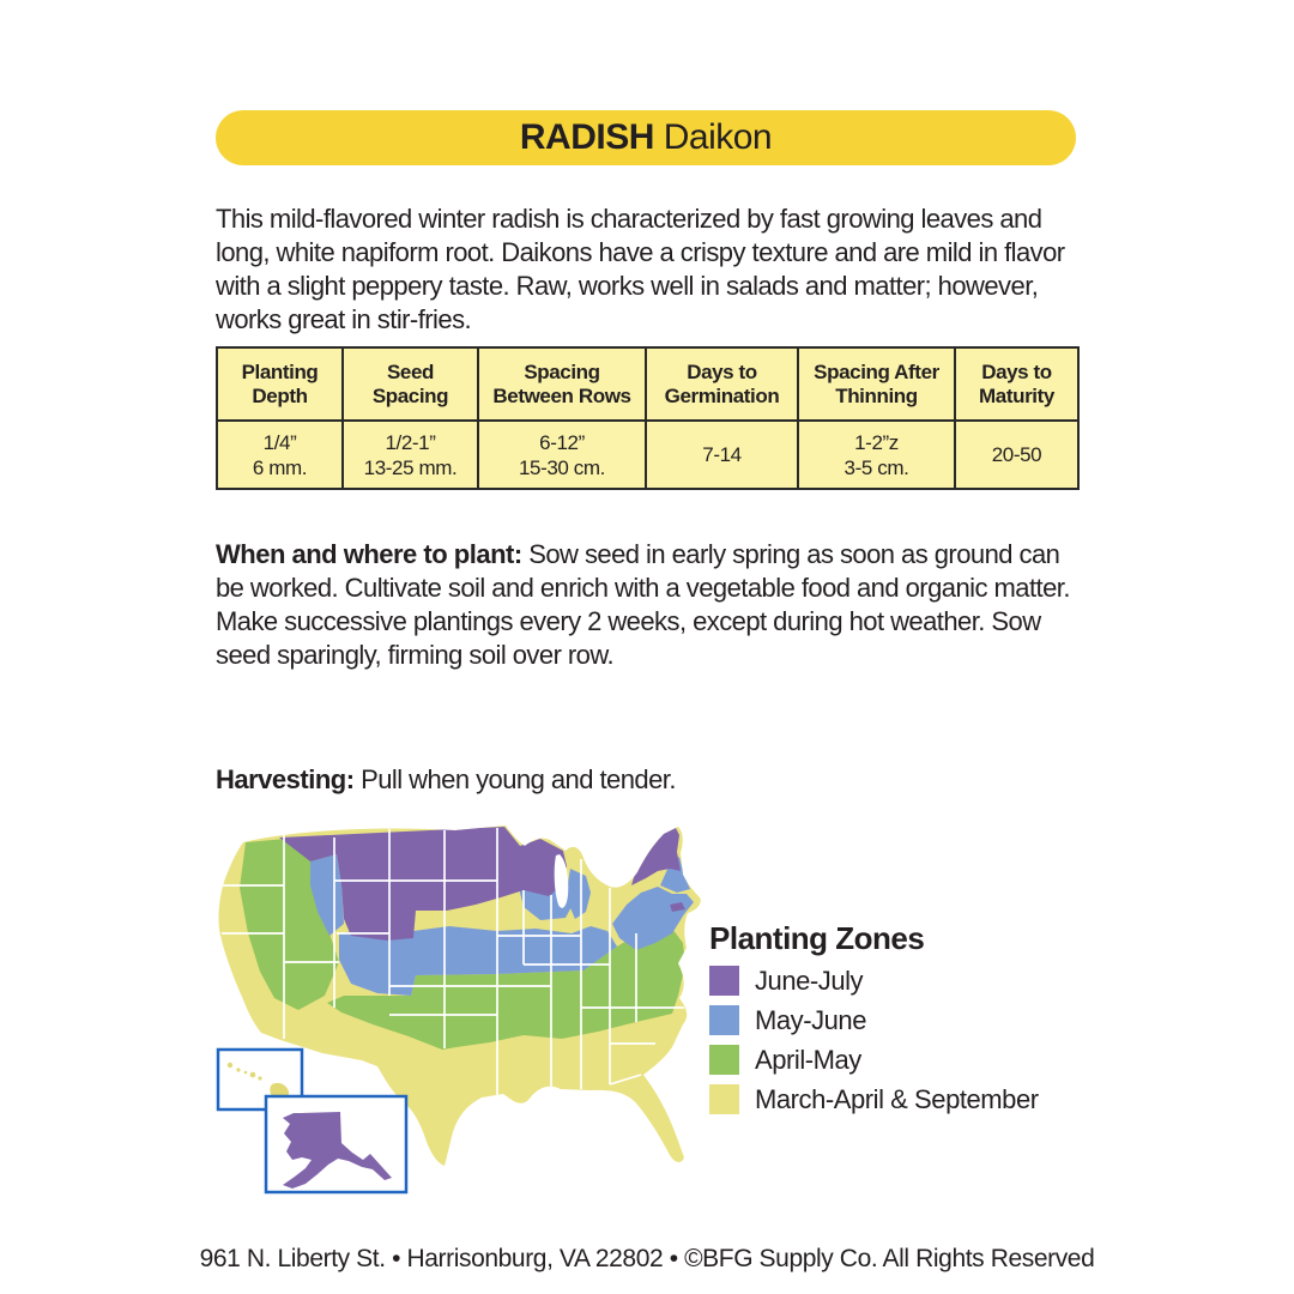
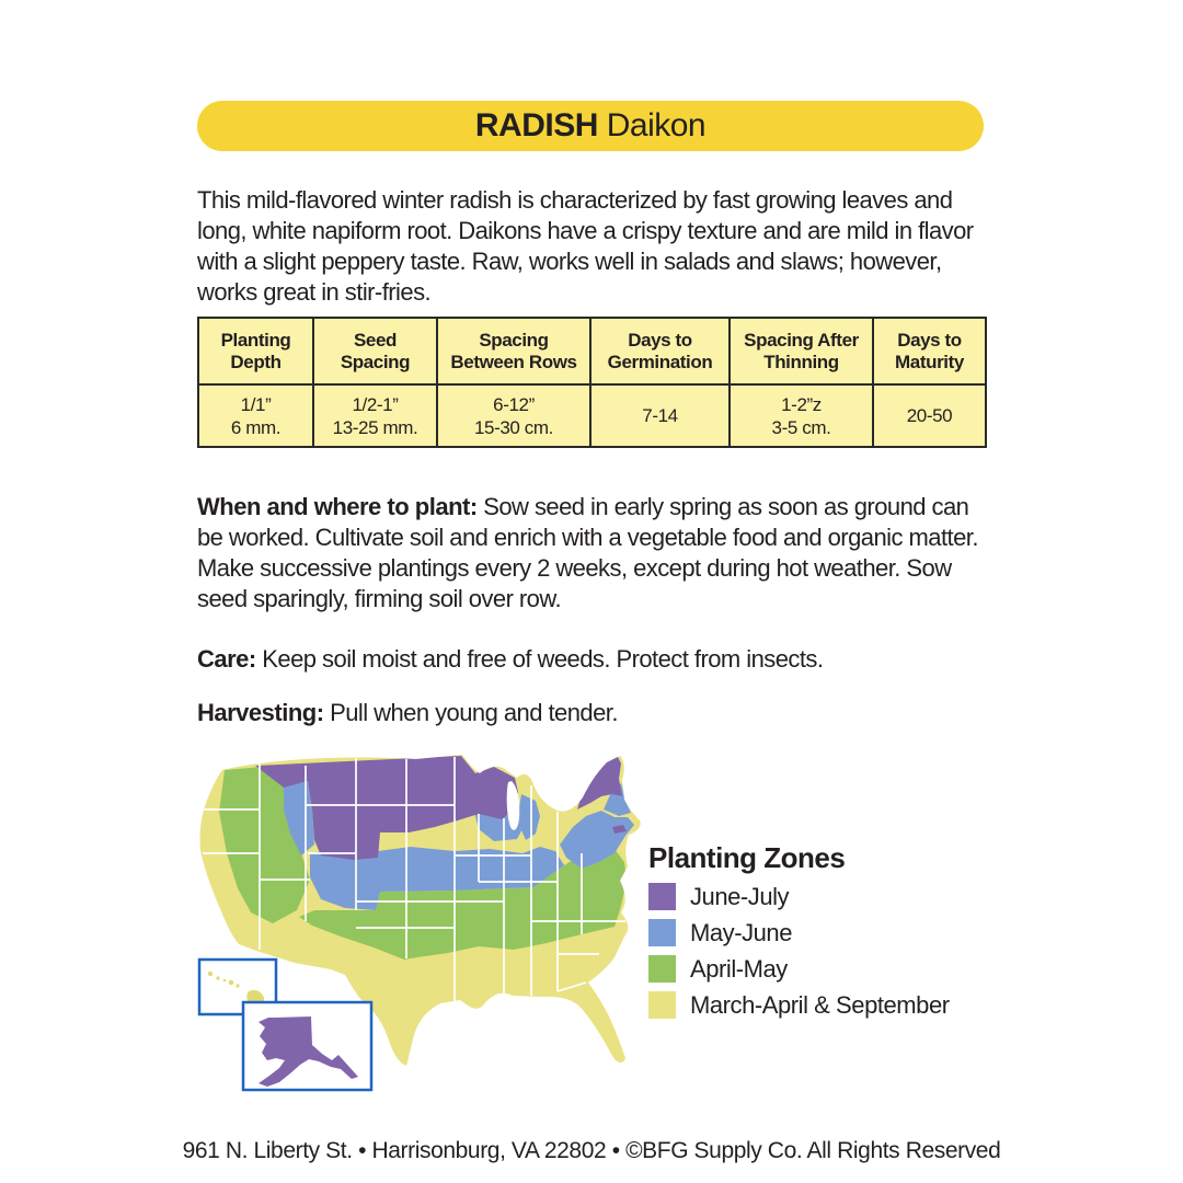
  RADISH Daikon
- This mild-flavored winter radish is characterized by fast growing leaves and long, white napiform root. Daikons have a crispy texture and are mild in flavor with a slight peppery taste. Raw, works well in salads and matter; however, works great in stir-fries.
+ This mild-flavored winter radish is characterized by fast growing leaves and long, white napiform root. Daikons have a crispy texture and are mild in flavor with a slight peppery taste. Raw, works well in salads and slaws; however, works great in stir-fries.
  PlantingDepth	SeedSpacing	SpacingBetween Rows	Days toGermination	Spacing AfterThinning	Days toMaturity
- 1/4”6 mm.	1/2-1”13-25 mm.	6-12”15-30 cm.	7-14	1-2”z3-5 cm.	20-50
+ 1/1”6 mm.	1/2-1”13-25 mm.	6-12”15-30 cm.	7-14	1-2”z3-5 cm.	20-50
  When and where to plant: Sow seed in early spring as soon as ground can be worked. Cultivate soil and enrich with a vegetable food and organic matter. Make successive plantings every 2 weeks, except during hot weather. Sow seed sparingly, firming soil over row.
+ Care: Keep soil moist and free of weeds. Protect from insects.
  Harvesting: Pull when young and tender.
  Planting Zones
  June-July
  May-June
  April-May
  March-April & September
  961 N. Liberty St. • Harrisonburg, VA 22802 • ©BFG Supply Co. All Rights Reserved
